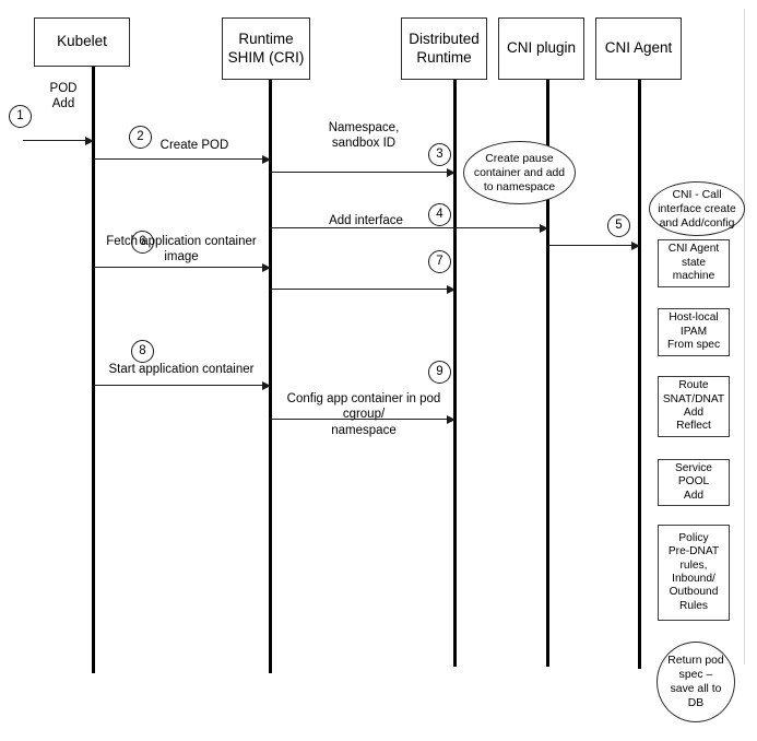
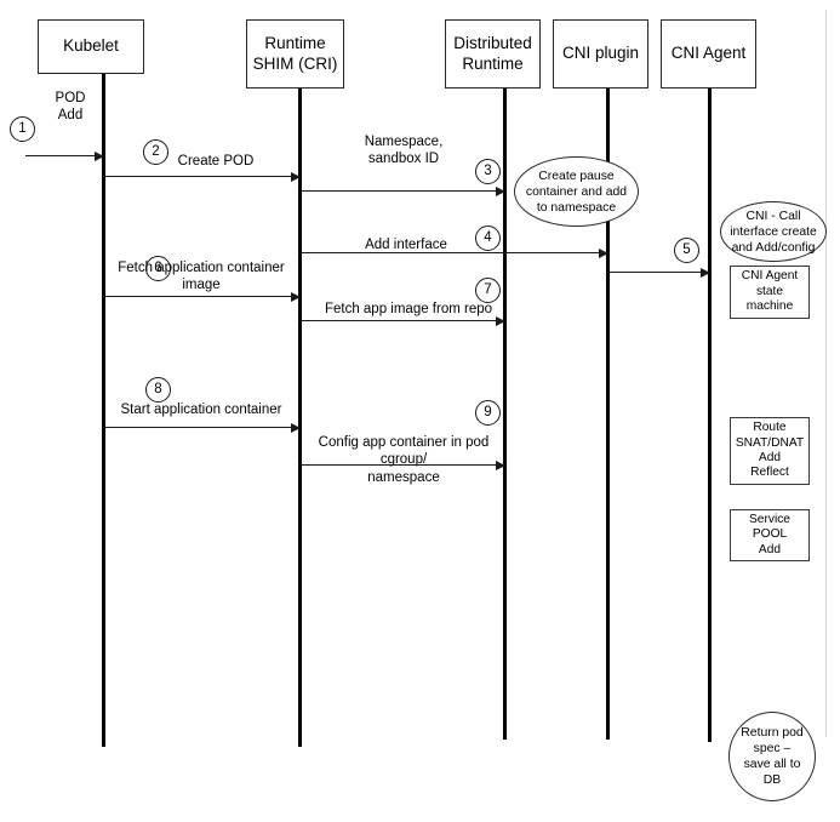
  Kubelet
  Runtime
  SHIM (CRI)
  Distributed
  Runtime
  CNI plugin
  CNI Agent
  POD
  Add
  1
  2
  Create POD
  Namespace,
  sandbox ID
  3
  Create pause
  container and add
  to namespace
  Add interface
  4
  5
  CNI - Call
  interface create
  and Add/config
  6
  Fetch application container image
  7
+ Fetch app image from repo
  8
  Start application container
  9
  Config app container in pod cgroup/
  namespace
  CNI Agent
  state
  machine
- Host-local
- IPAM
- From spec
  Route
  SNAT/DNAT
  Add
  Reflect
  Service POOL
  Add
- Policy
- Pre-DNAT
- rules,
- Inbound/
- Outbound
- Rules
  Return pod
  spec –
  save all to
  DB
